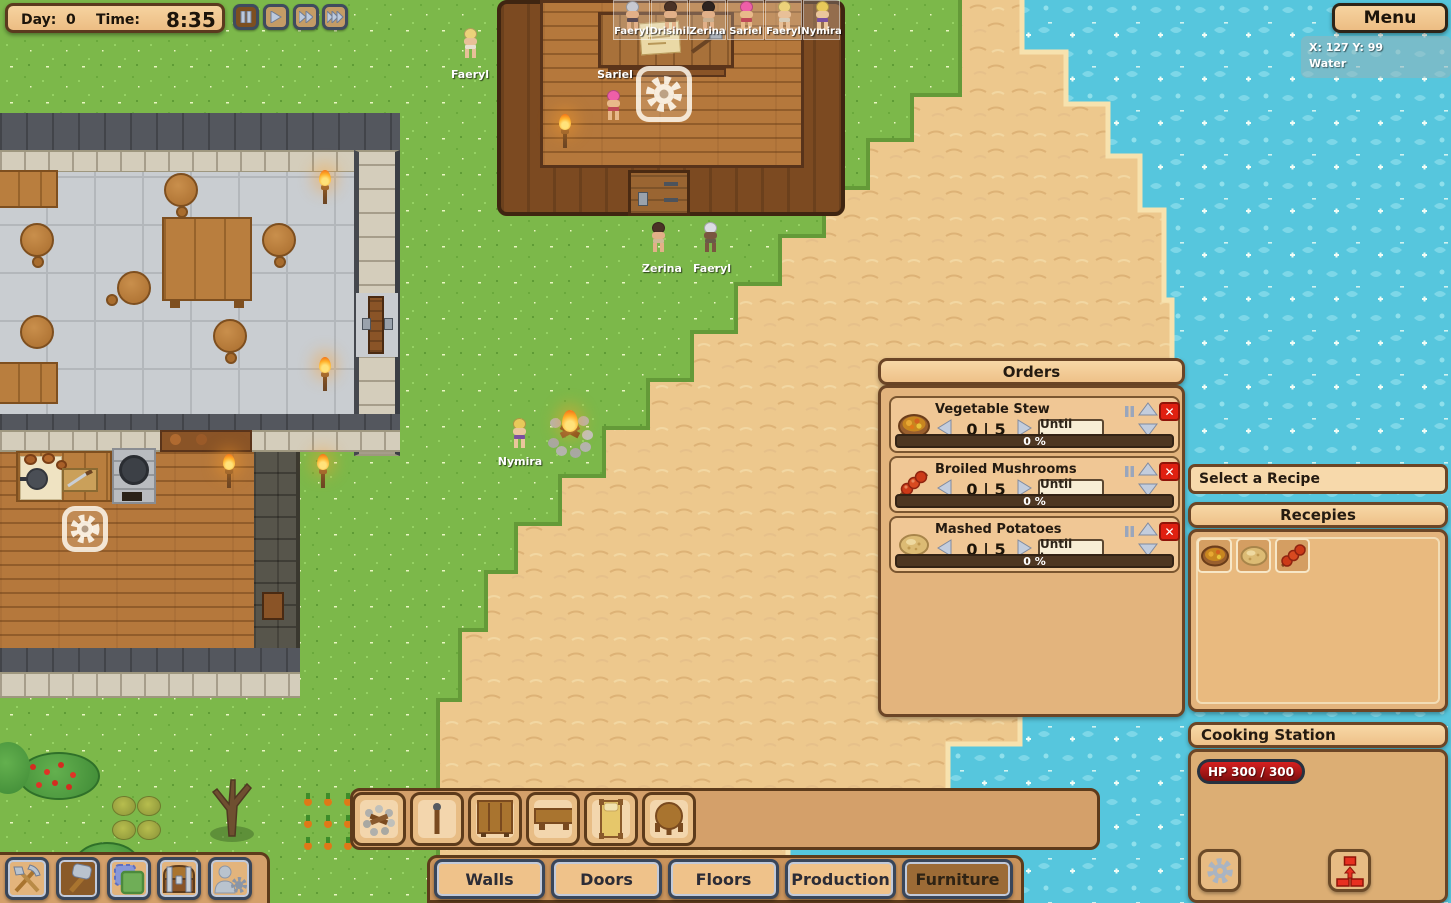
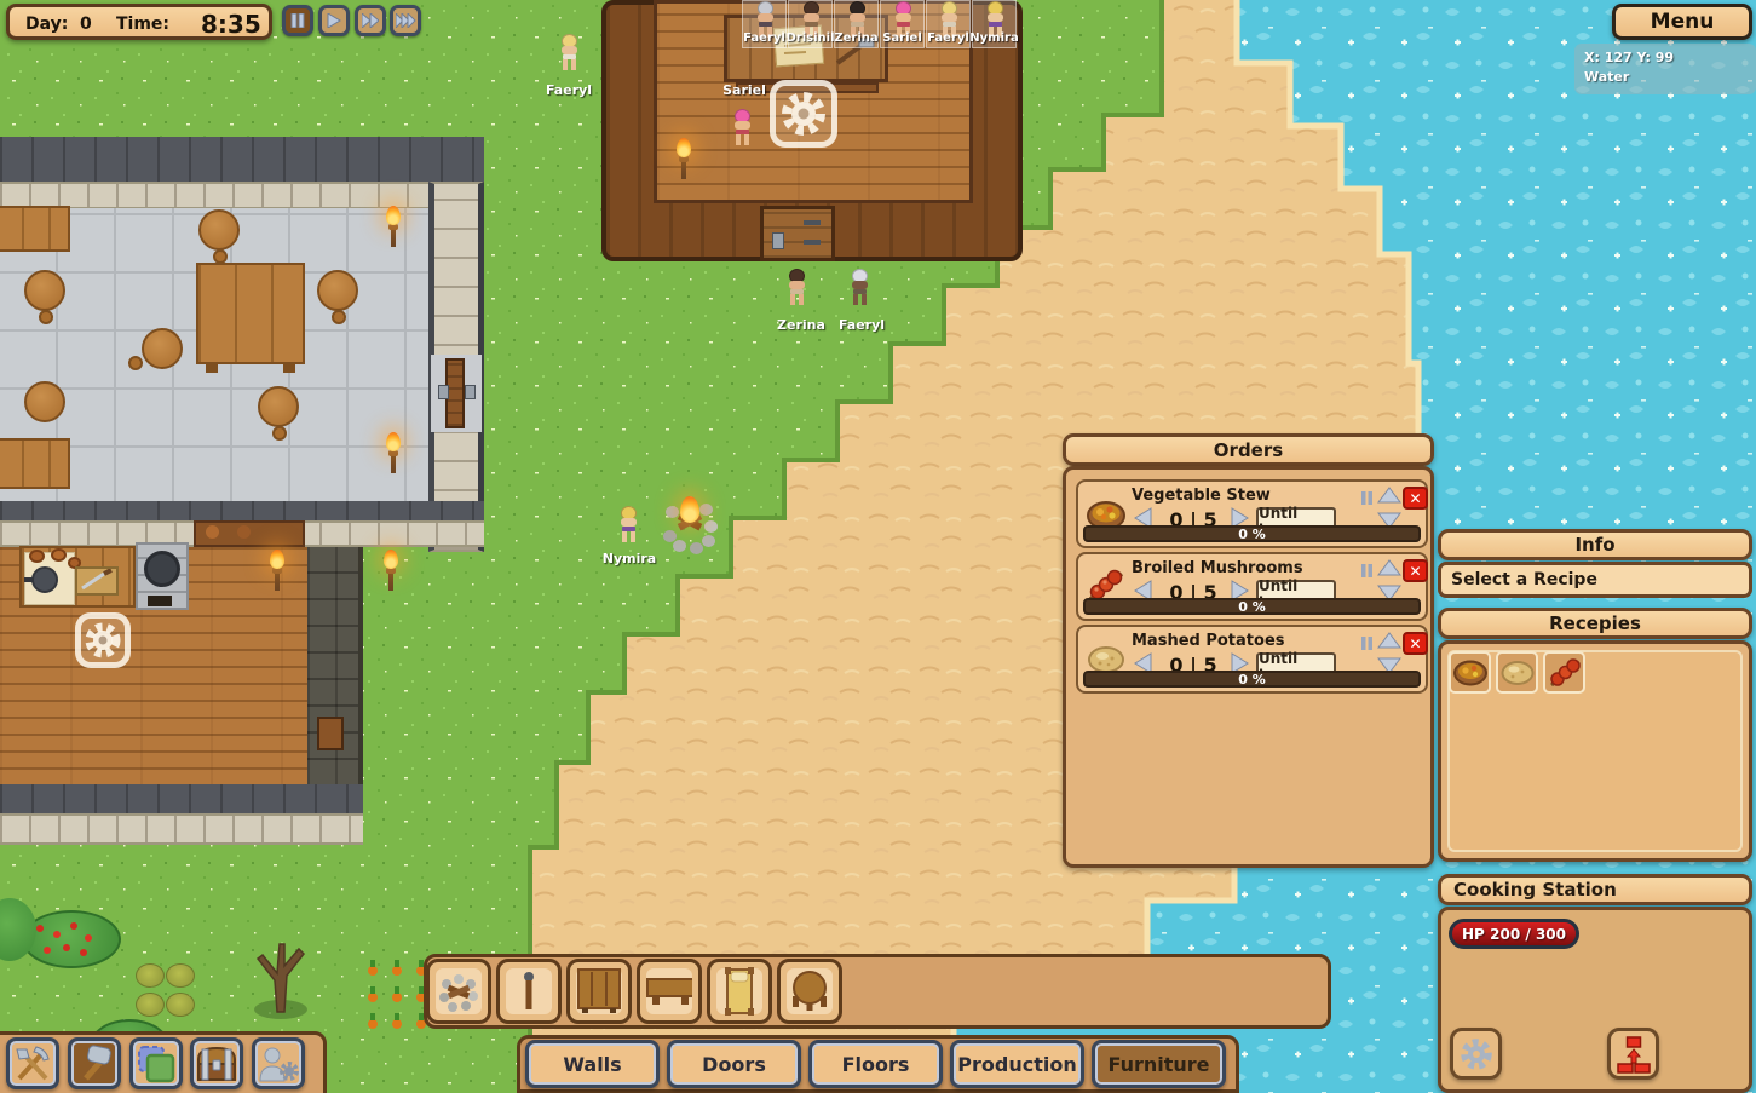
  Faeryl
  Sariel
  Zerina
  Faeryl
  Nymira
  Faeryl
  Drisinil
  Zerina
  Sariel
  Faeryl
  Nymira
  Day:
  0
  Time:
  8:35
  Menu
  X: 127 Y: 99
  Water
  Orders
  Vegetable Stew
  ✕
  0 | 5
  0 %
  Broiled Mushrooms
  ✕
  0 | 5
  0 %
  Mashed Potatoes
  ✕
  0 | 5
  0 %
+ Info
  Select a Recipe
  Recepies
  Cooking Station
  HP
- 300 / 300
+ 200 / 300
  Walls
  Doors
  Floors
  Production
  Furniture
